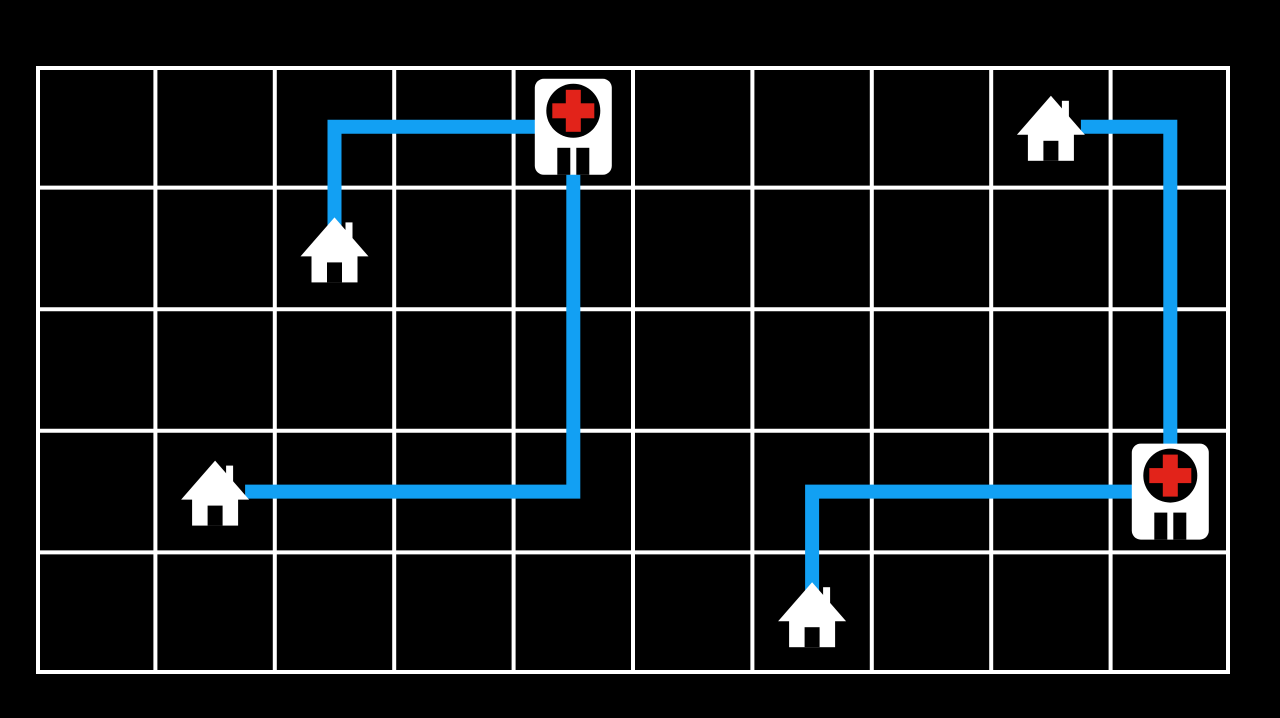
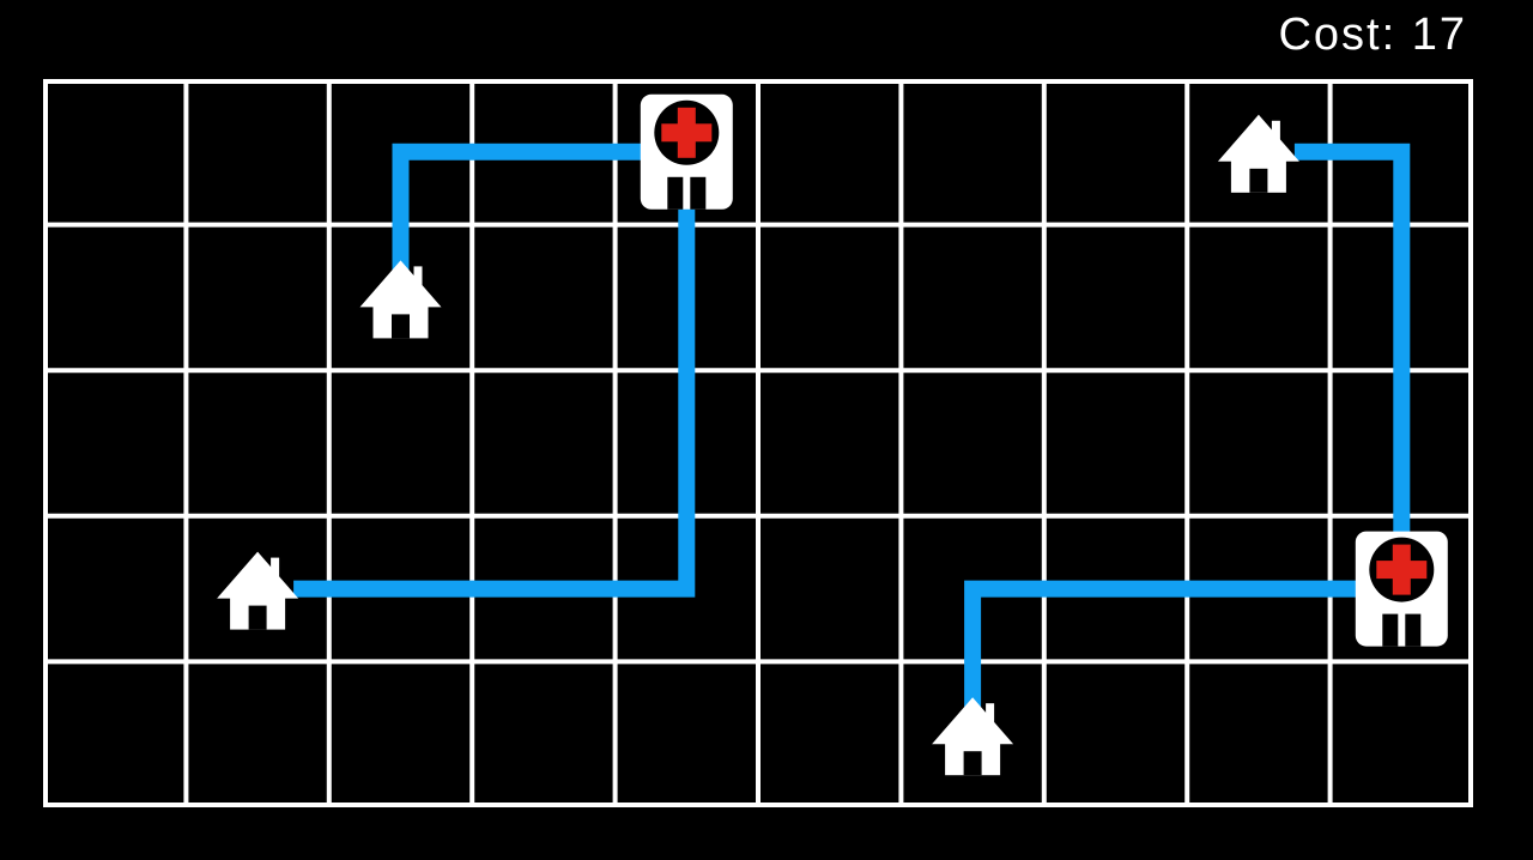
+ Cost: 17
